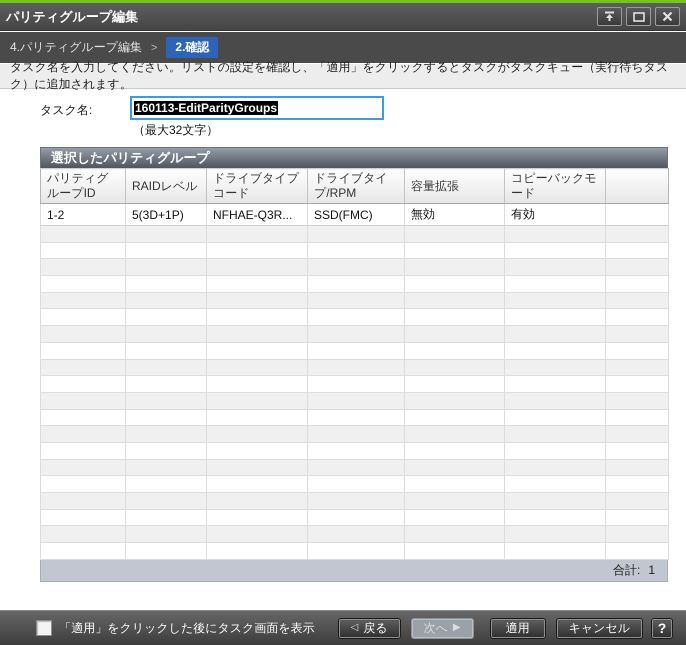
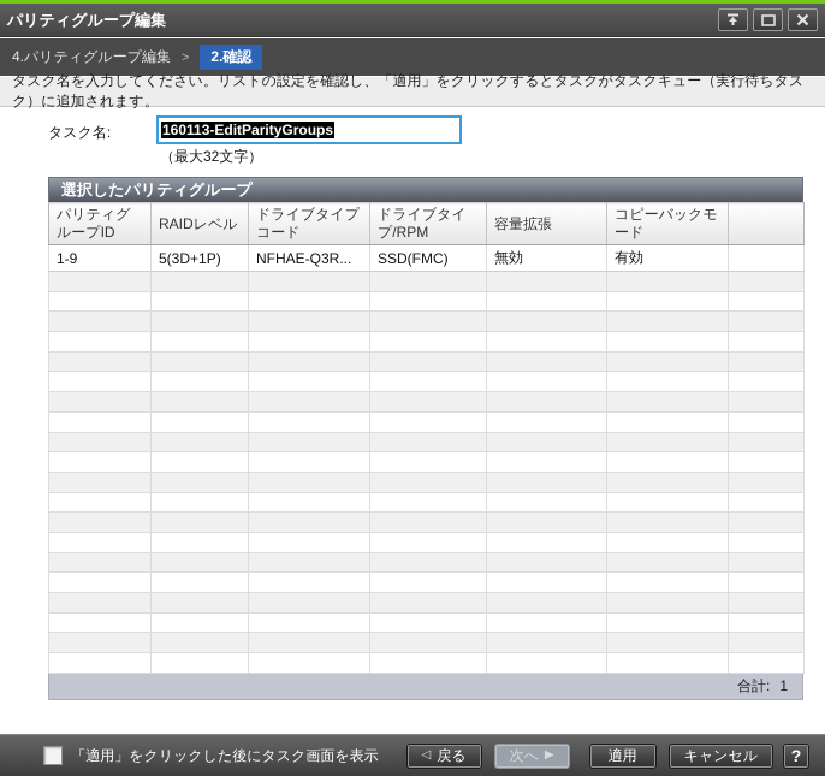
  パリティグループ編集
  4.パリティグループ編集
  >
  2.確認
  タスク名を入力してください。リストの設定を確認し、「適用」をクリックするとタスクがタスクキュー（実行待ちタスク）に追加されます。
  タスク名:
  160113-EditParityGroups
  （最大32文字）
  選択したパリティグループ
  パリティグループID	RAIDレベル	ドライブタイプコード	ドライブタイプ/RPM	容量拡張	コピーバックモード
- 1-2	5(3D+1P)	NFHAE-Q3R...	SSD(FMC)	無効	有効
+ 1-9	5(3D+1P)	NFHAE-Q3R...	SSD(FMC)	無効	有効
  合計:
  1
  「適用」をクリックした後にタスク画面を表示
  ◁
  戻る
  次へ
  ▶
  適用
  キャンセル
  ?
